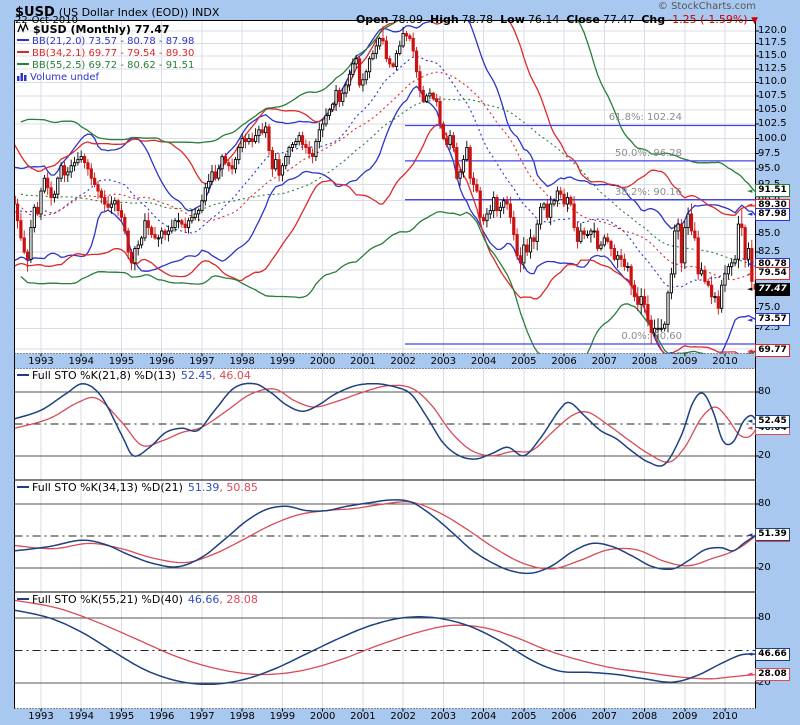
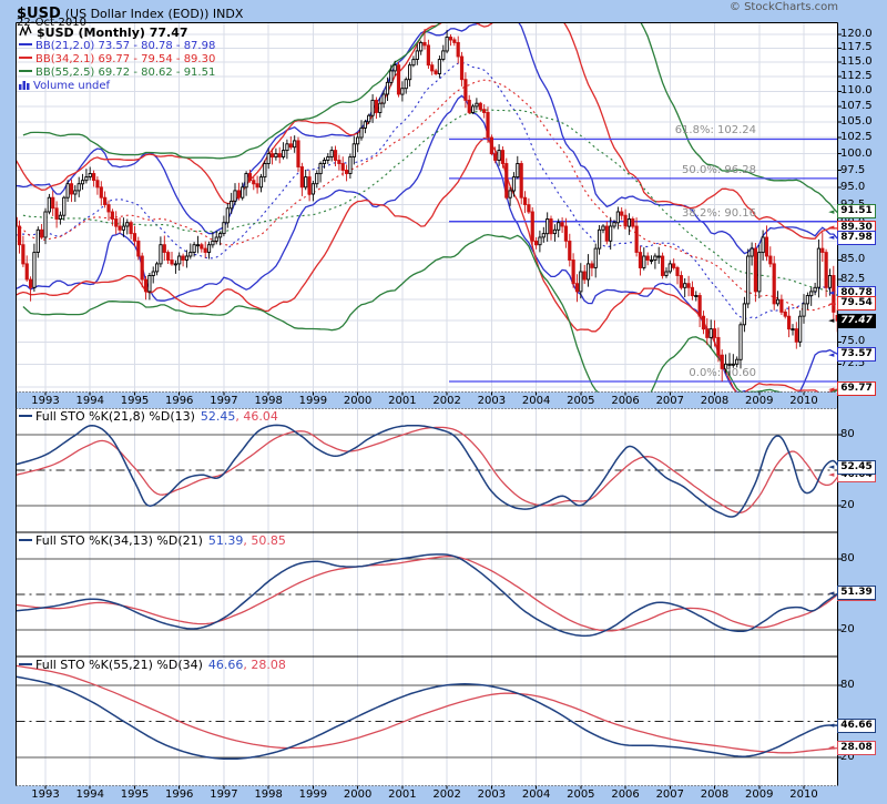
  $USD (US Dollar Index (EOD)) INDX
  22-Oct-2010
  © StockCharts.com
- Open 78.09 High 78.78 Low 76.14 Close 77.47 Chg -1.25 (-1.59%) ▼
  $USD (Monthly) 77.47
  BB(21,2.0) 73.57 - 80.78 - 87.98
  BB(34,2.1) 69.77 - 79.54 - 89.30
  BB(55,2.5) 69.72 - 80.62 - 91.51
  Volume undef
  Full STO %K(21,8) %D(13) 52.45, 46.04
  Full STO %K(34,13) %D(21) 51.39, 50.85
- Full STO %K(55,21) %D(40) 46.66, 28.08
+ Full STO %K(55,21) %D(34) 46.66, 28.08
  120.0
  117.5
  115.0
  112.5
  110.0
  107.5
  105.0
  102.5
  100.0
  97.5
  95.0
  85.0
  82.5
  75.0
  72.5
  80
  20
  80
  20
  80
  20
  1993
  1993
  1994
  1994
  1995
  1995
  1996
  1996
  1997
  1997
  1998
  1998
  1999
  1999
  2000
  2000
  2001
  2001
  2002
  2002
  2003
  2003
  2004
  2004
  2005
  2005
  2006
  2006
  2007
  2007
  2008
  2008
  2009
  2009
  2010
  2010
  61.8%: 102.24
  50.0%: 96.28
  38.2%: 90.16
  0.0%: 70.60
  ◄
  91.51
  ◄
  89.30
  ◄
  87.98
  ◄
  80.78
  ◄
  79.54
  ◄
  77.47
  ◄
  73.57
  ◄
  69.77
  ◄
  ◄
  52.45
  ◄
  51.39
  ◄
  28.08
  ◄
  46.66
